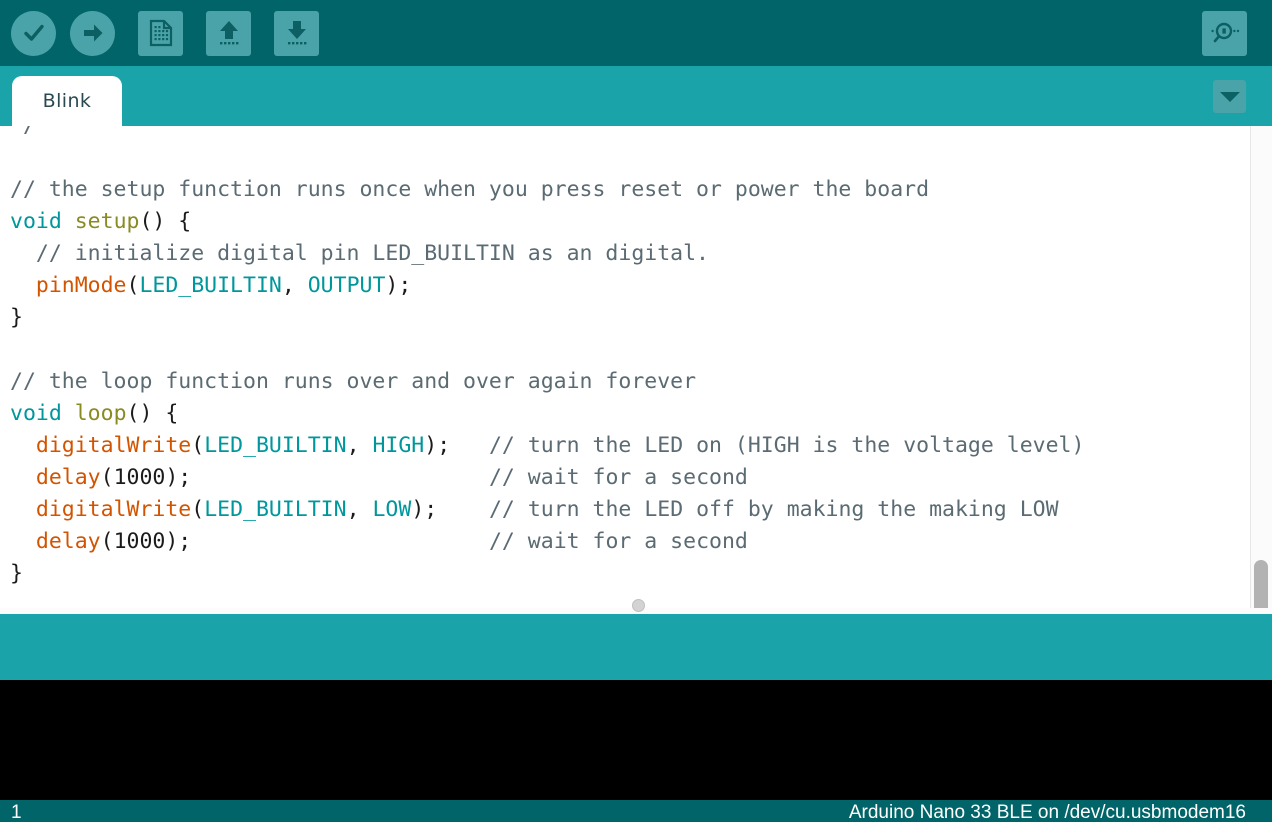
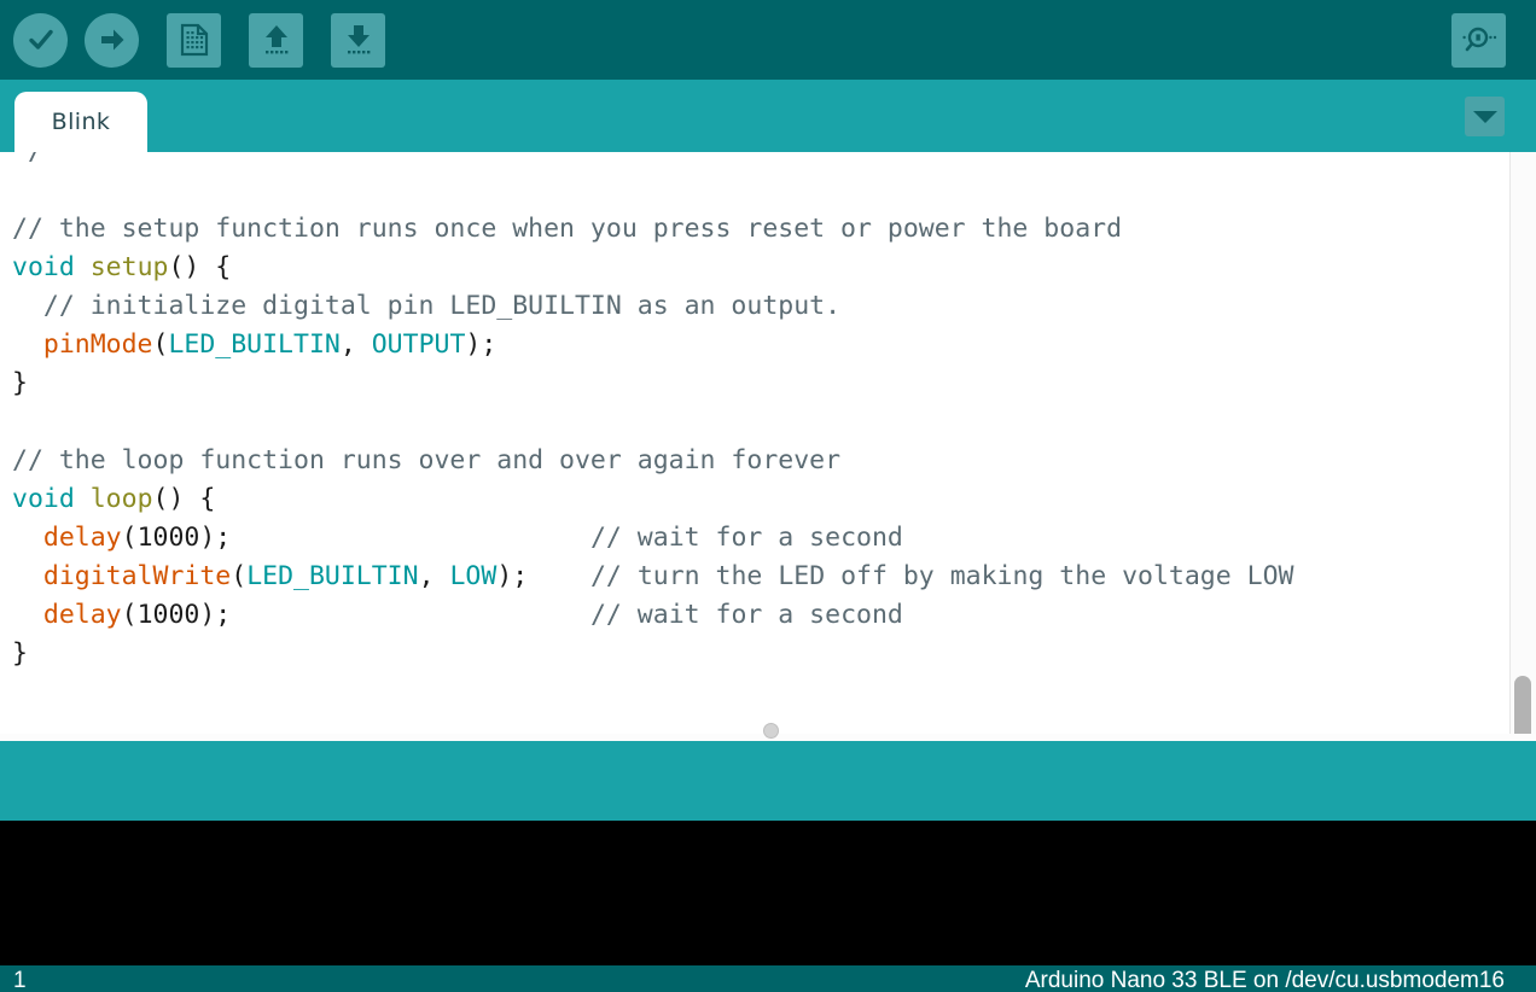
  Blink
  */
  // the setup function runs once when you press reset or power the board
  void setup() {
- // initialize digital pin LED_BUILTIN as an digital.
+ // initialize digital pin LED_BUILTIN as an output.
  pinMode(LED_BUILTIN, OUTPUT);
  }
  // the loop function runs over and over again forever
  void loop() {
- digitalWrite(LED_BUILTIN, HIGH); // turn the LED on (HIGH is the voltage level)
  delay(1000); // wait for a second
- digitalWrite(LED_BUILTIN, LOW); // turn the LED off by making the making LOW
+ digitalWrite(LED_BUILTIN, LOW); // turn the LED off by making the voltage LOW
  delay(1000); // wait for a second
  }
  1
  Arduino Nano 33 BLE on /dev/cu.usbmodem16
